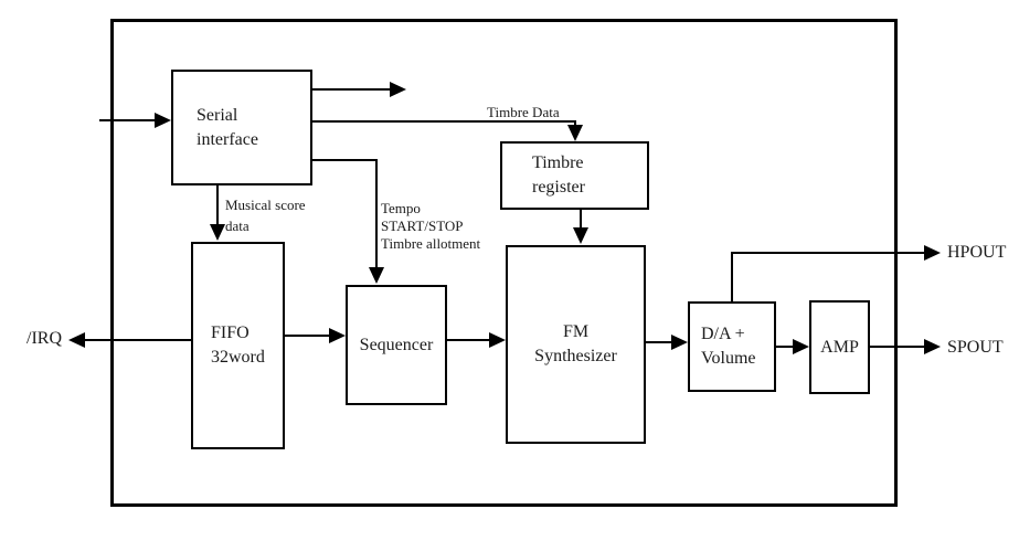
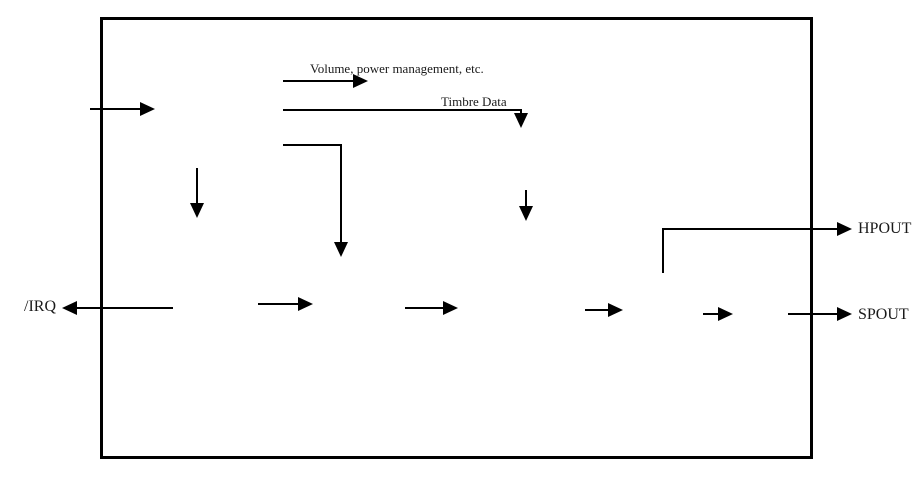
- Serial
- interface
- FIFO
- 32word
- Sequencer
- Timbre
- register
- FM
- Synthesizer
- D/A +
- Volume
- AMP
  /IRQ
  HPOUT
  SPOUT
+ Volume, power management, etc.
  Timbre Data
- Musical score
- data
- Tempo
- START/STOP
- Timbre allotment
